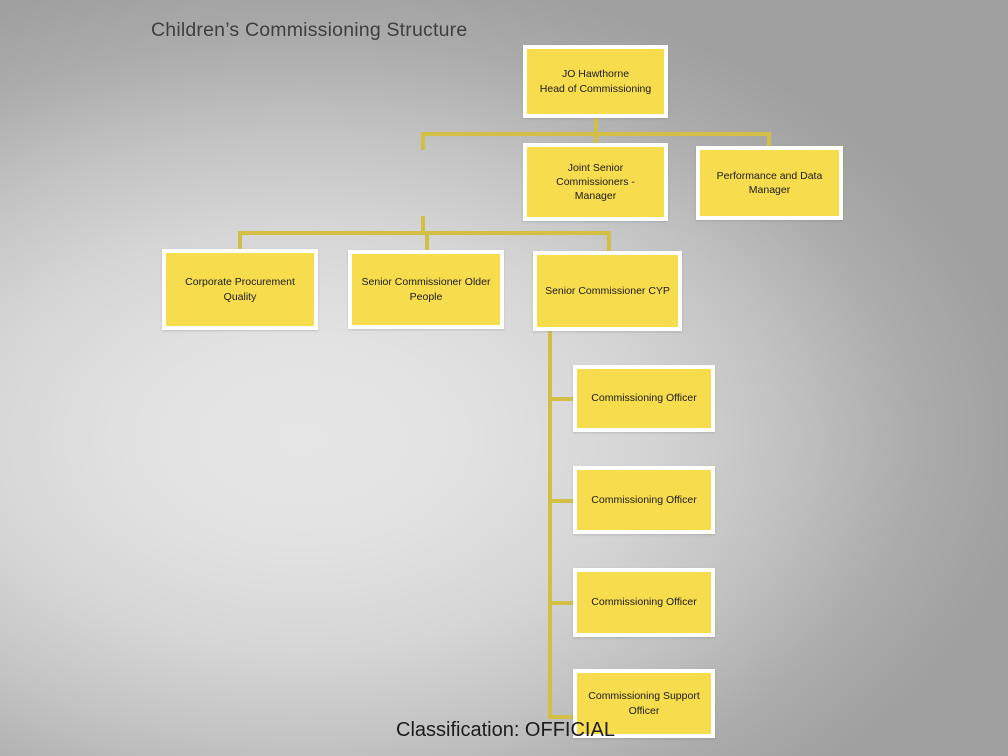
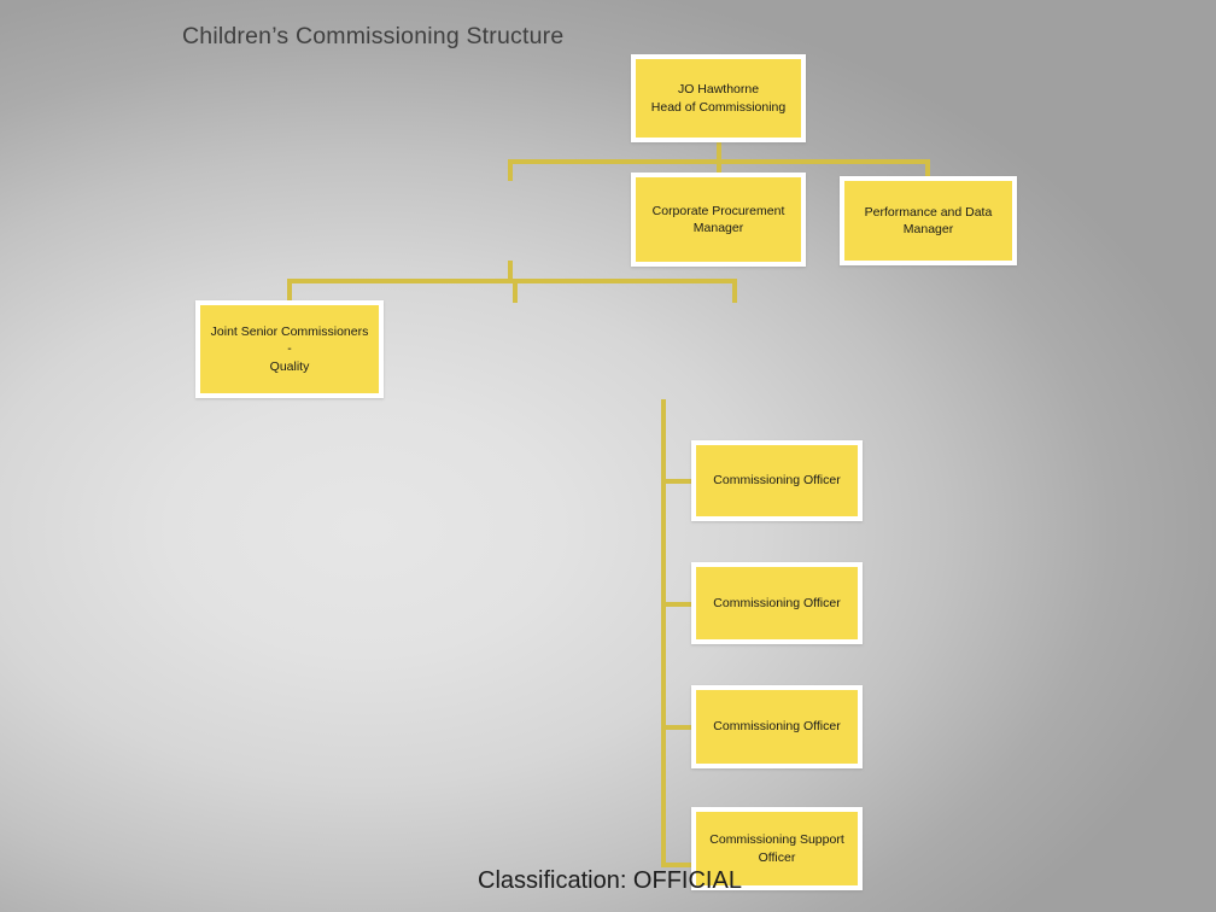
  Children’s Commissioning Structure
  JO Hawthorne
  Head of Commissioning
- Joint Senior Commissioners -
+ Corporate Procurement
  Manager
  Performance and Data
  Manager
- Corporate Procurement
+ Joint Senior Commissioners -
  Quality
- Senior Commissioner Older
- People
- Senior Commissioner CYP
  Commissioning Officer
  Commissioning Officer
  Commissioning Officer
  Commissioning Support
  Officer
  Classification: OFFICIAL
